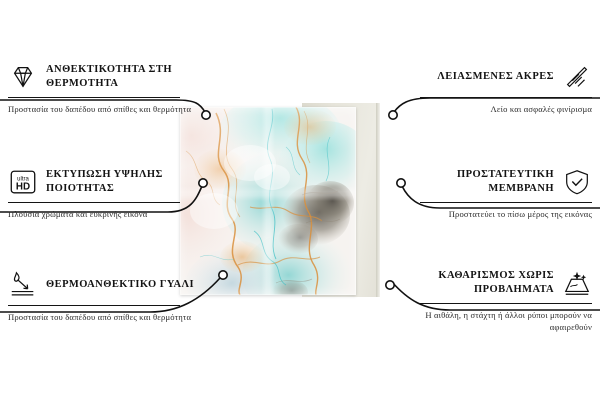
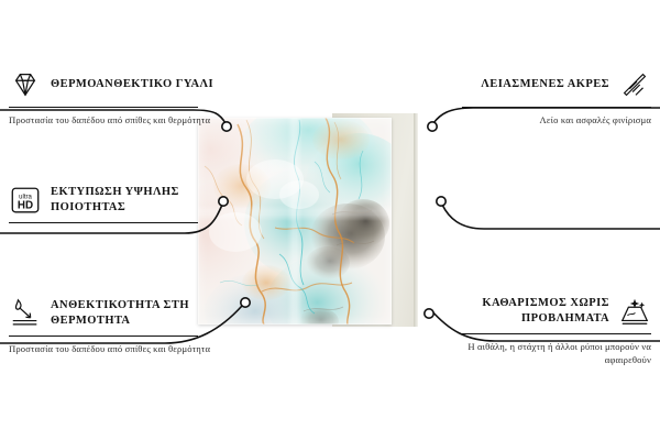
- ΑΝΘΕΚΤΙΚΟΤΗΤΑ ΣΤΗ ΘΕΡΜΟΤΗΤΑ
+ ΘΕΡΜΟΑΝΘΕΚΤΙΚΟ ΓΥΑΛΙ
  Προστασία του δαπέδου από σπίθες και θερμότητα
  HD
  ΕΚΤΥΠΩΣΗ ΥΨΗΛΗΣ ΠΟΙΟΤΗΤΑΣ
- Πλούσια χρώματα και ευκρινής εικόνα
- ΘΕΡΜΟΑΝΘΕΚΤΙΚΟ ΓΥΑΛΙ
+ ΑΝΘΕΚΤΙΚΟΤΗΤΑ ΣΤΗ ΘΕΡΜΟΤΗΤΑ
  Προστασία του δαπέδου από σπίθες και θερμότητα
  ΛΕΙΑΣΜΕΝΕΣ ΑΚΡΕΣ
  Λείο και ασφαλές φινίρισμα
- ΠΡΟΣΤΑΤΕΥΤΙΚΗ ΜΕΜΒΡΑΝΗ
- Προστατεύει το πίσω μέρος της εικόνας
  ΚΑΘΑΡΙΣΜΟΣ ΧΩΡΙΣ ΠΡΟΒΛΗΜΑΤΑ
  Η αιθάλη, η στάχτη ή άλλοι ρύποι μπορούν να αφαιρεθούν
